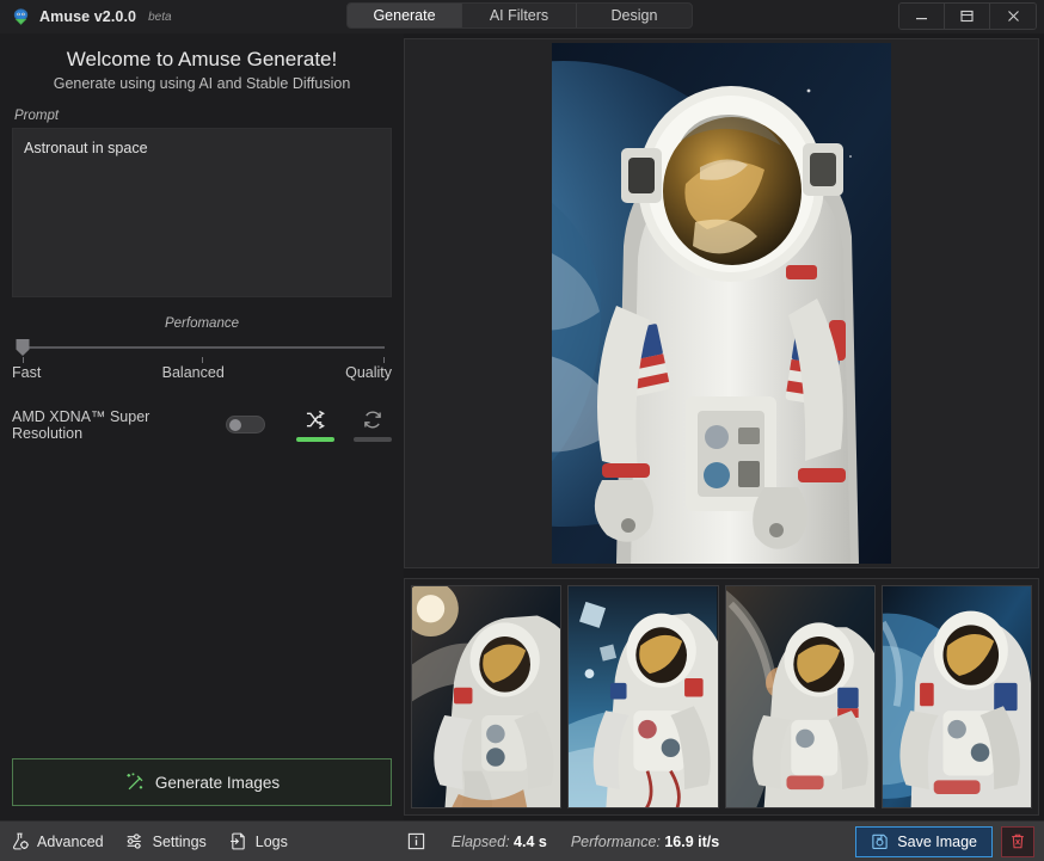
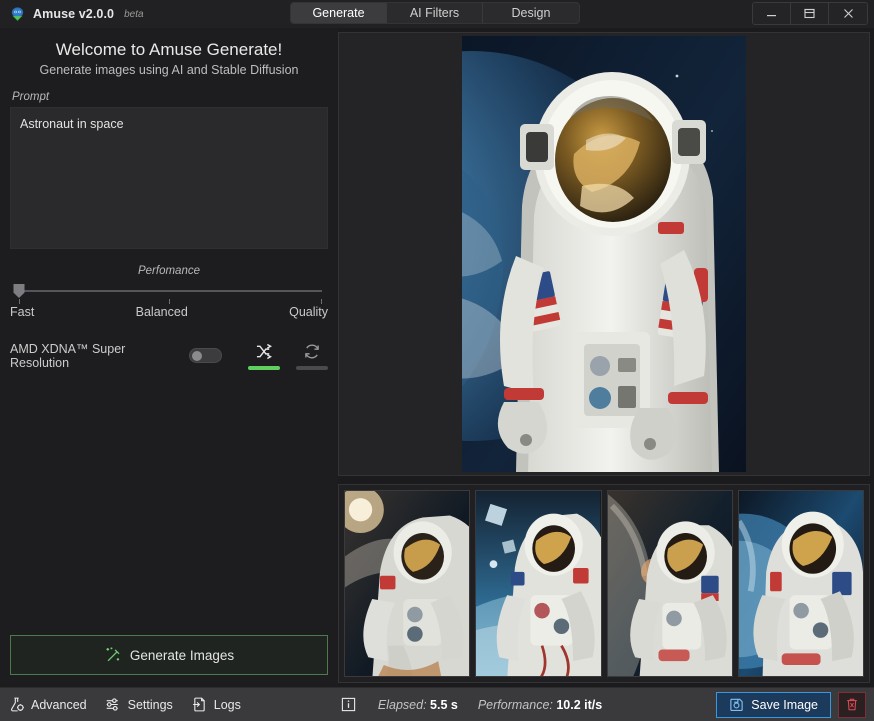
  Amuse v2.0.0
  beta
  Generate
  AI Filters
  Design
  Welcome to Amuse Generate!
- Generate using using AI and Stable Diffusion
+ Generate images using AI and Stable Diffusion
  Prompt
  Astronaut in space
  Perfomance
  Fast
  Balanced
  Quality
  AMD XDNA™ Super Resolution
  Generate Images
  Advanced
  Settings
  Logs
- Elapsed: 4.4 s
+ Elapsed: 5.5 s
- Performance: 16.9 it/s
+ Performance: 10.2 it/s
  Save Image
